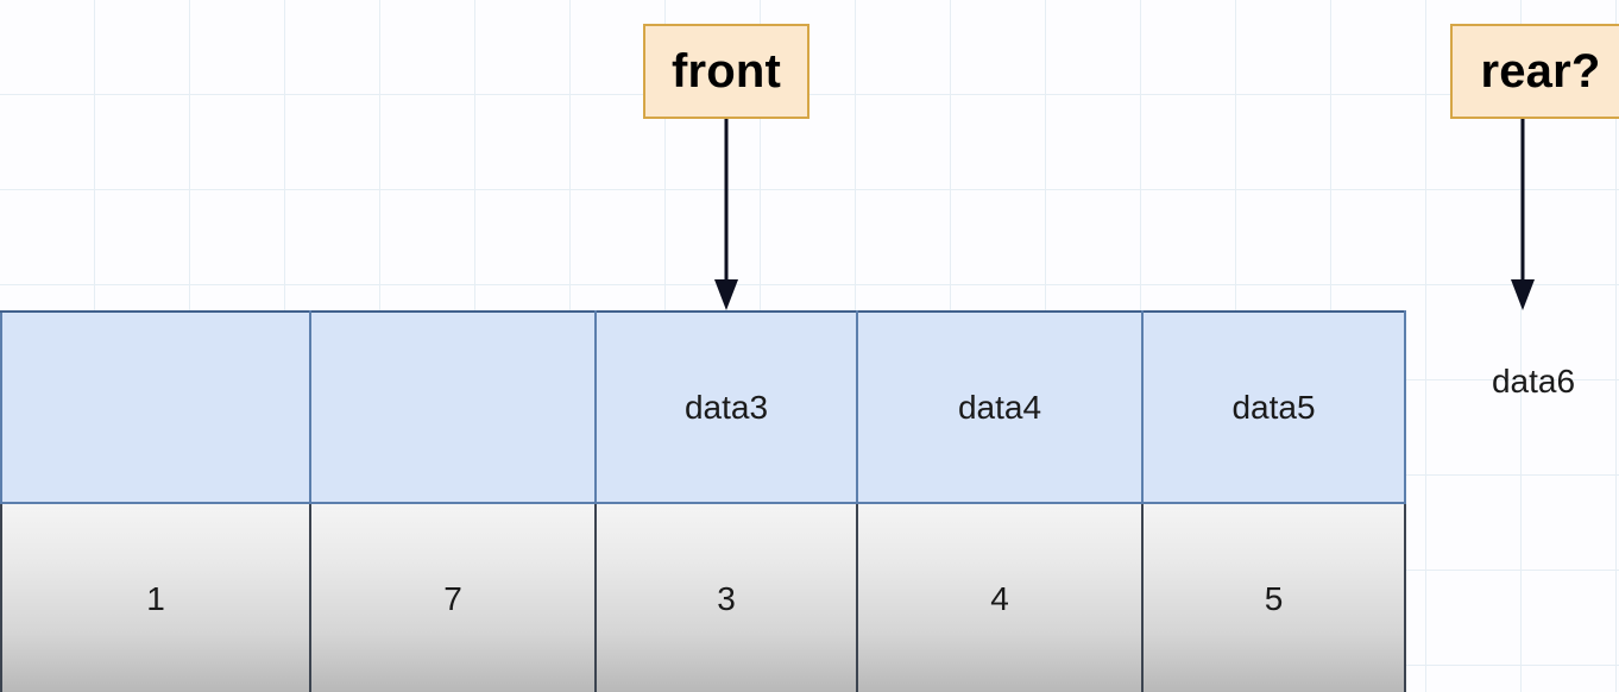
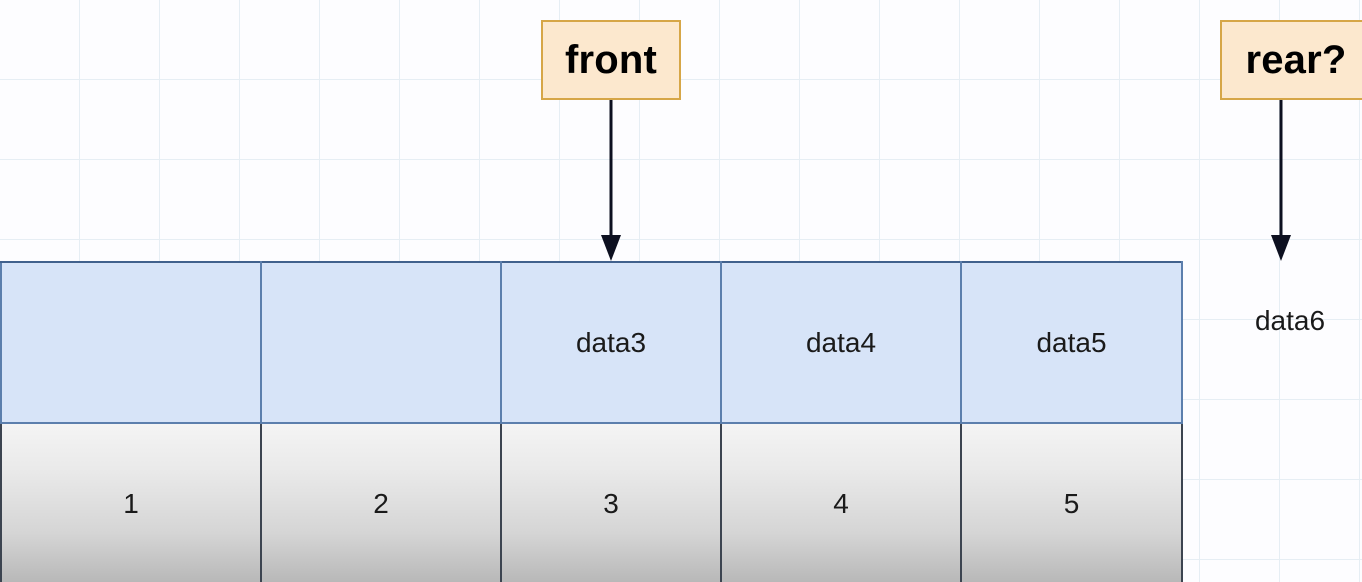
  front
  rear?
  		data3	data4	data5
- 1	7	3	4	5
+ 1	2	3	4	5
  data6
